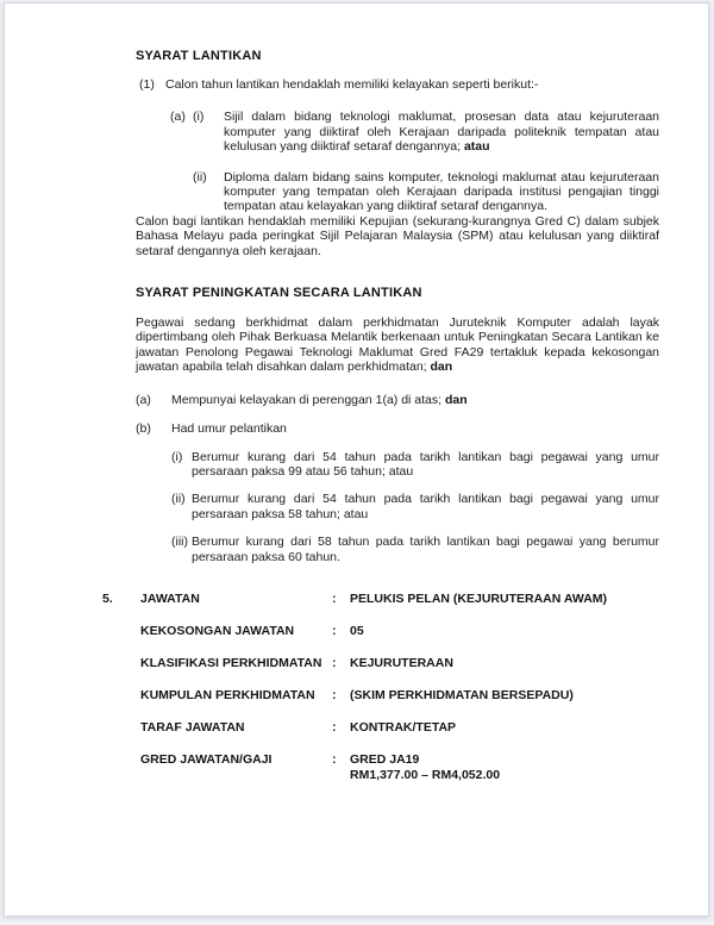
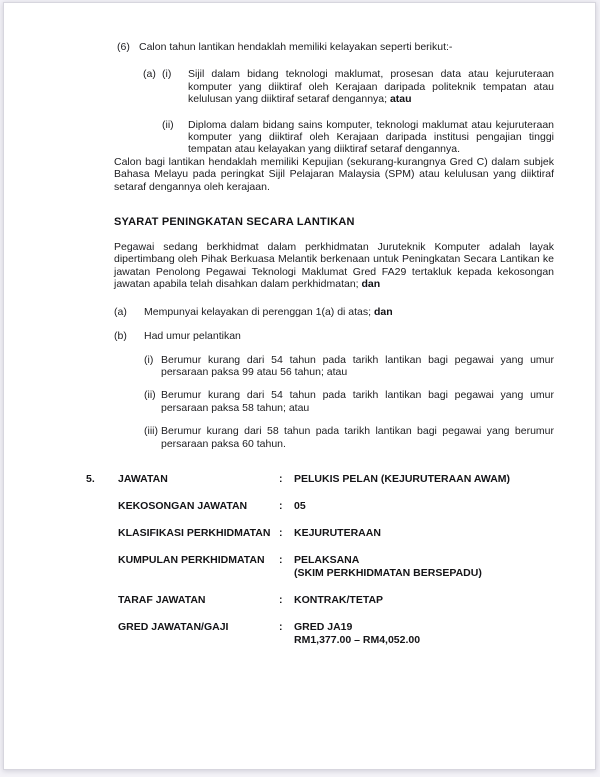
- SYARAT LANTIKAN
- (1)
+ (6)
  Calon tahun lantikan hendaklah memiliki kelayakan seperti berikut:-
  (a)
  (i)
  Sijil dalam bidang teknologi maklumat, prosesan data atau kejuruteraan komputer yang diiktiraf oleh Kerajaan daripada politeknik tempatan atau kelulusan yang diiktiraf setaraf dengannya; atau
  (ii)
- Diploma dalam bidang sains komputer, teknologi maklumat atau kejuruteraan komputer yang tempatan oleh Kerajaan daripada institusi pengajian tinggi tempatan atau kelayakan yang diiktiraf setaraf dengannya.
+ Diploma dalam bidang sains komputer, teknologi maklumat atau kejuruteraan komputer yang diiktiraf oleh Kerajaan daripada institusi pengajian tinggi tempatan atau kelayakan yang diiktiraf setaraf dengannya.
  Calon bagi lantikan hendaklah memiliki Kepujian (sekurang-kurangnya Gred C) dalam subjek Bahasa Melayu pada peringkat Sijil Pelajaran Malaysia (SPM) atau kelulusan yang diiktiraf setaraf dengannya oleh kerajaan.
  SYARAT PENINGKATAN SECARA LANTIKAN
  Pegawai sedang berkhidmat dalam perkhidmatan Juruteknik Komputer adalah layak dipertimbang oleh Pihak Berkuasa Melantik berkenaan untuk Peningkatan Secara Lantikan ke jawatan Penolong Pegawai Teknologi Maklumat Gred FA29 tertakluk kepada kekosongan jawatan apabila telah disahkan dalam perkhidmatan; dan
  (a)
  Mempunyai kelayakan di perenggan 1(a) di atas; dan
  (b)
  Had umur pelantikan
  (i)
  Berumur kurang dari 54 tahun pada tarikh lantikan bagi pegawai yang umur persaraan paksa 99 atau 56 tahun; atau
  (ii)
  Berumur kurang dari 54 tahun pada tarikh lantikan bagi pegawai yang umur persaraan paksa 58 tahun; atau
  (iii)
  Berumur kurang dari 58 tahun pada tarikh lantikan bagi pegawai yang berumur persaraan paksa 60 tahun.
  5.
  JAWATAN
  :
  PELUKIS PELAN (KEJURUTERAAN AWAM)
  KEKOSONGAN JAWATAN
  :
  05
  KLASIFIKASI PERKHIDMATAN
  :
  KEJURUTERAAN
  KUMPULAN PERKHIDMATAN
  :
+ PELAKSANA
  (SKIM PERKHIDMATAN BERSEPADU)
  TARAF JAWATAN
  :
  KONTRAK/TETAP
  GRED JAWATAN/GAJI
  :
  GRED JA19
  RM1,377.00 – RM4,052.00
